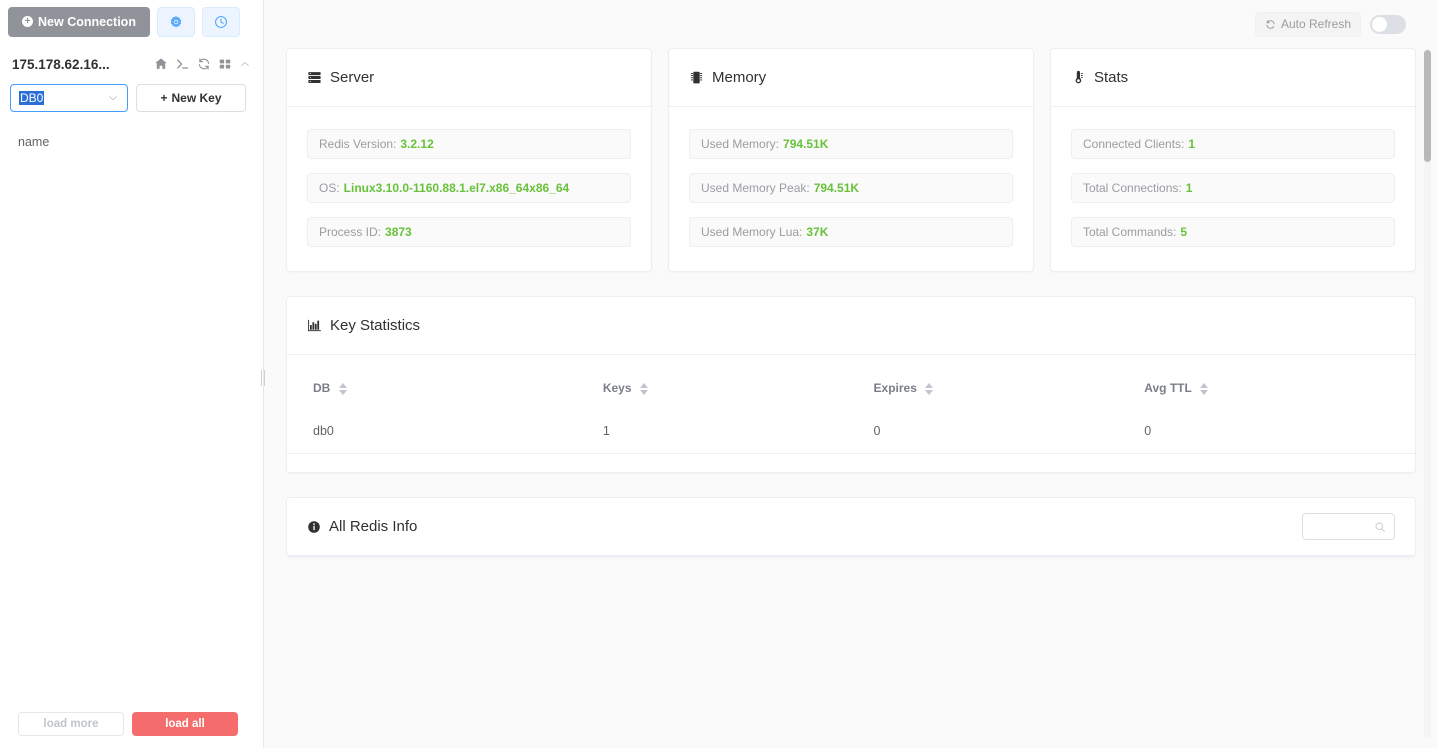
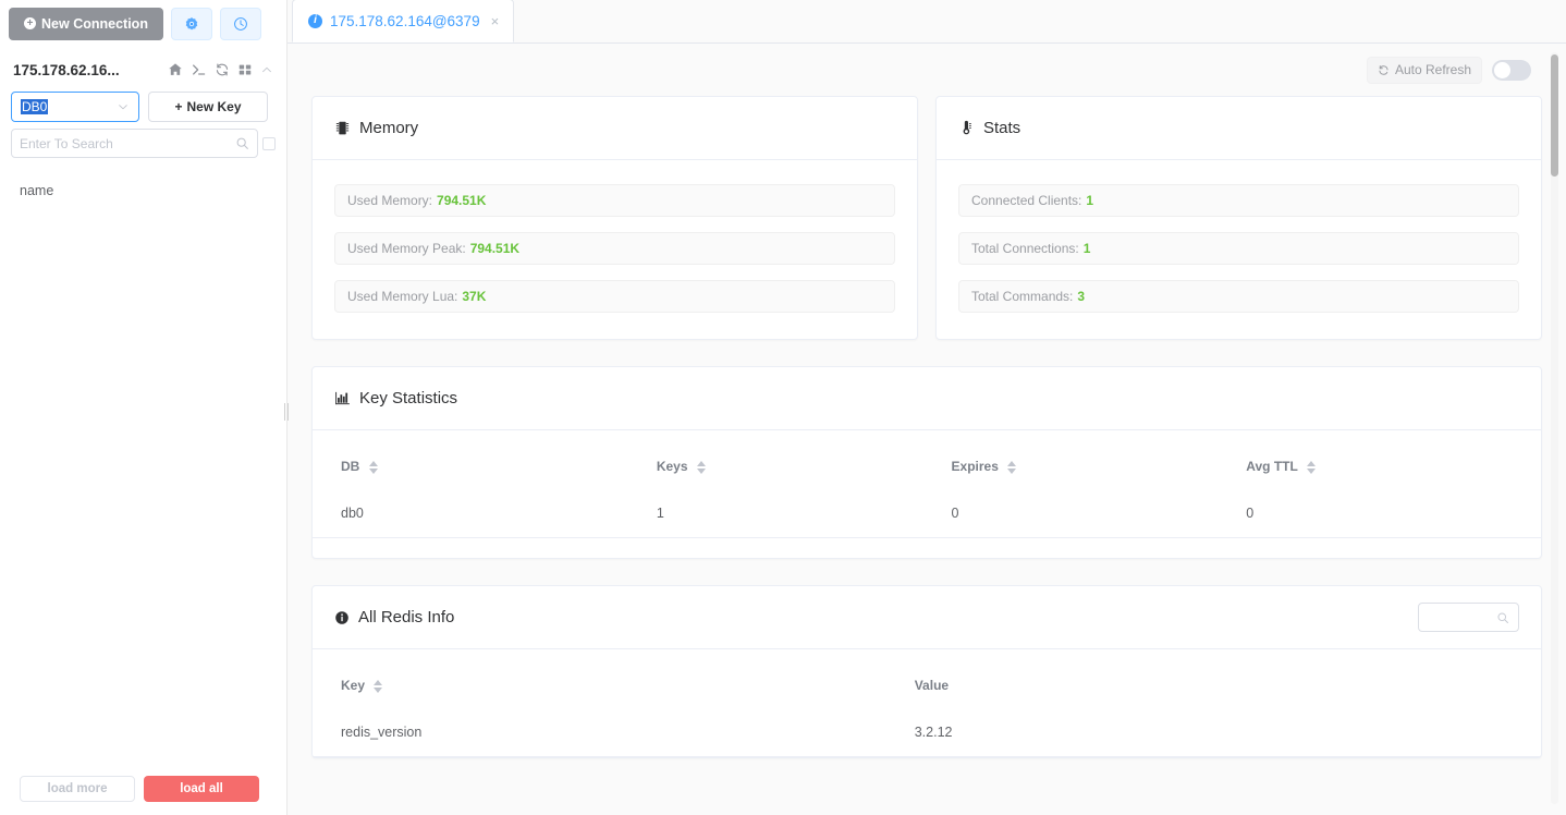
  +
  New Connection
  175.178.62.16...
  DB0
  +
  New Key
+ Enter To Search
  name
  load more
  load all
+ i
+ 175.178.62.164@6379
+ ×
  Auto Refresh
- Server
- Redis Version:
- 3.2.12
- OS:
- Linux3.10.0-1160.88.1.el7.x86_64x86_64
- Process ID:
- 3873
  Memory
  Used Memory:
  794.51K
  Used Memory Peak:
  794.51K
  Used Memory Lua:
  37K
  Stats
  Connected Clients:
  1
  Total Connections:
  1
  Total Commands:
- 5
+ 3
  Key Statistics
  DB	Keys	Expires	Avg TTL
  db0	1	0	0
  All Redis Info
+ Key	Value
+ redis_version	3.2.12
